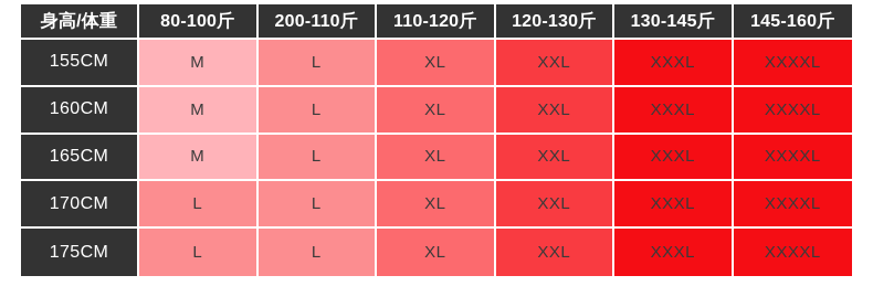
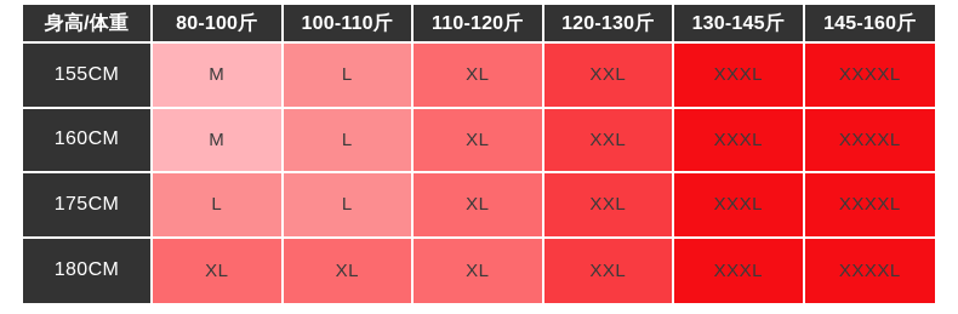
- 身高/体重	80-100斤	200-110斤	110-120斤	120-130斤	130-145斤	145-160斤
+ 身高/体重	80-100斤	100-110斤	110-120斤	120-130斤	130-145斤	145-160斤
  155CM	M	L	XL	XXL	XXXL	XXXXL
  160CM	M	L	XL	XXL	XXXL	XXXXL
- 165CM	M	L	XL	XXL	XXXL	XXXXL
- 170CM	L	L	XL	XXL	XXXL	XXXXL
  175CM	L	L	XL	XXL	XXXL	XXXXL
+ 180CM	XL	XL	XL	XXL	XXXL	XXXXL
